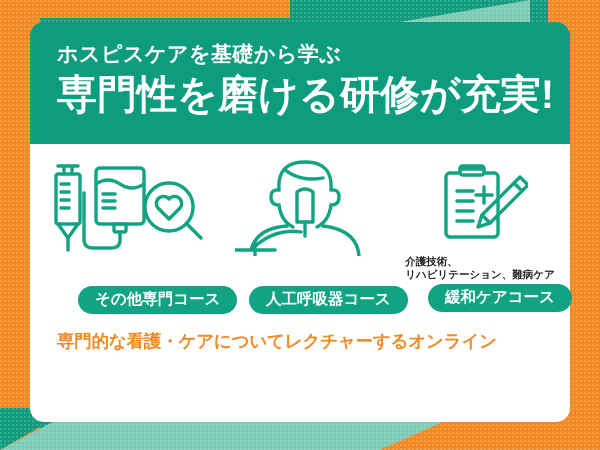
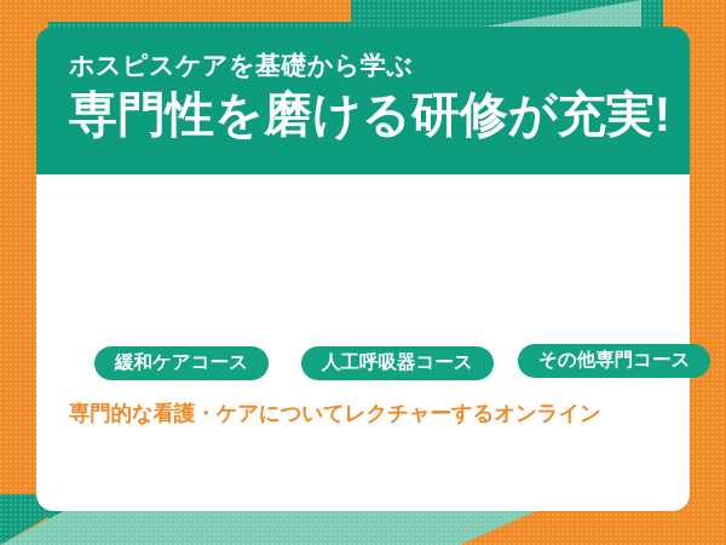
  ホスピスケアを基礎から学ぶ
  専門性を磨ける研修が充実!
- 介護技術、
- リハビリテーション、難病ケア
- その他専門コース
+ 緩和ケアコース
  人工呼吸器コース
- 緩和ケアコース
+ その他専門コース
  専門的な看護・ケアについてレクチャーするオンライン
